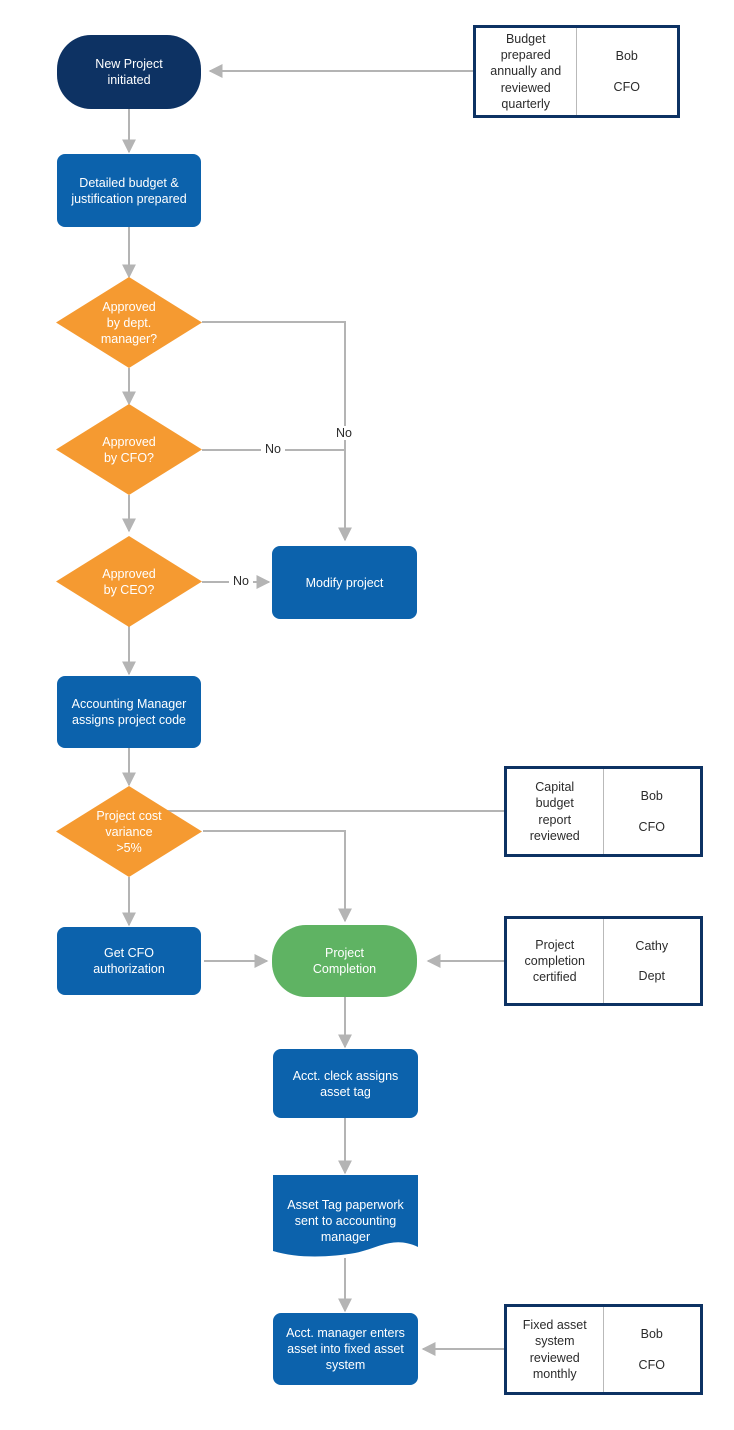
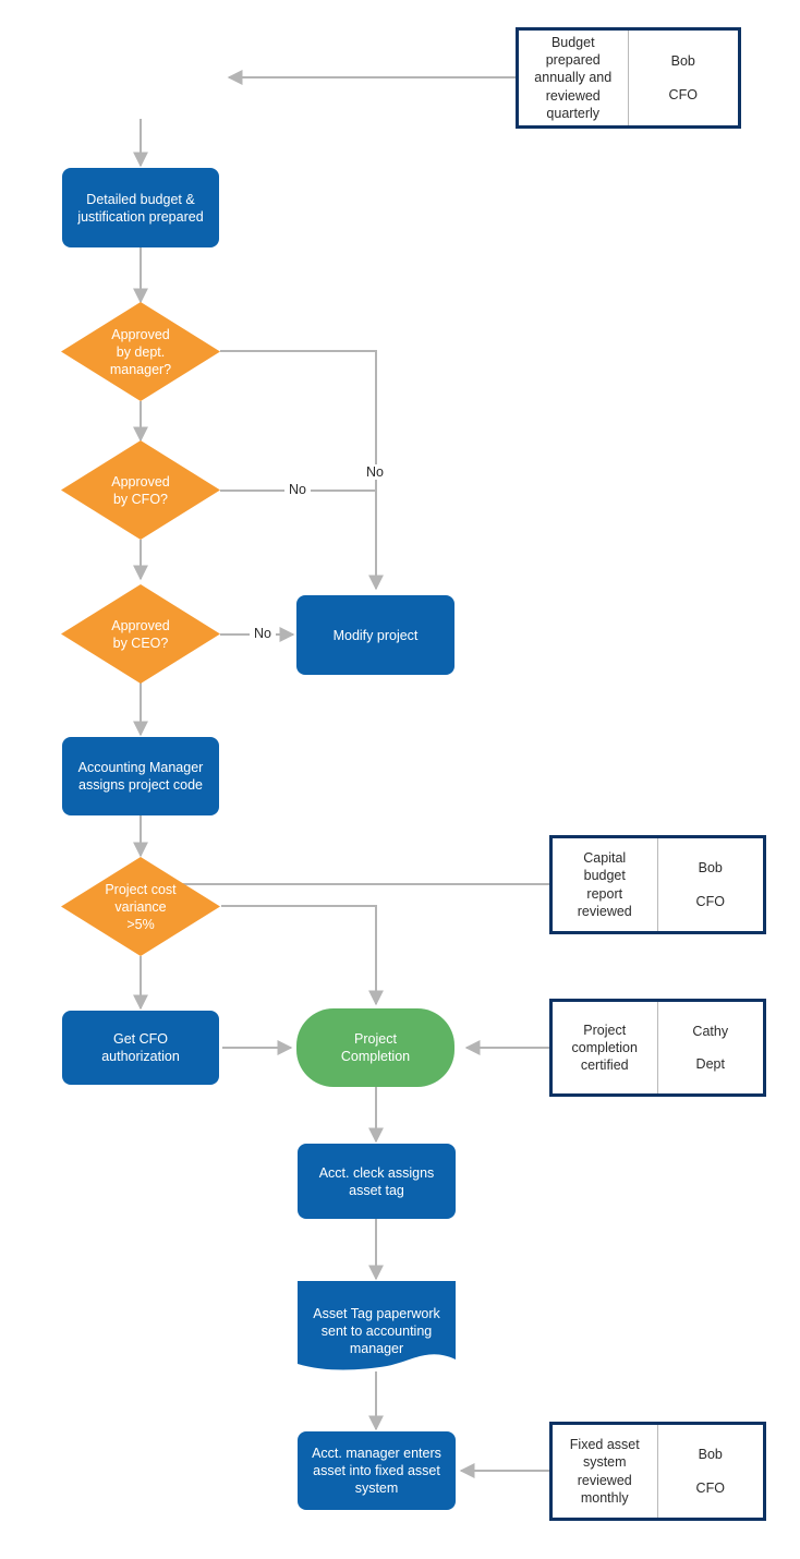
- New Project
- initiated
  Detailed budget &
  justification prepared
  Approved
  by dept.
  manager?
  Approved
  by CFO?
  Approved
  by CEO?
  Modify project
  Accounting Manager
  assigns project code
  Project cost
  variance
  >5%
  Get CFO
  authorization
  Project
  Completion
  Acct. cleck assigns
  asset tag
  Asset Tag paperwork
  sent to accounting
  manager
  Acct. manager enters
  asset into fixed asset
  system
  Budget
  prepared
  annually and
  reviewed
  quarterly
  Bob
  CFO
  Capital
  budget
  report
  reviewed
  Bob
  CFO
  Project
  completion
  certified
  Cathy
  Dept
  Fixed asset
  system
  reviewed
  monthly
  Bob
  CFO
  No
  No
  No
